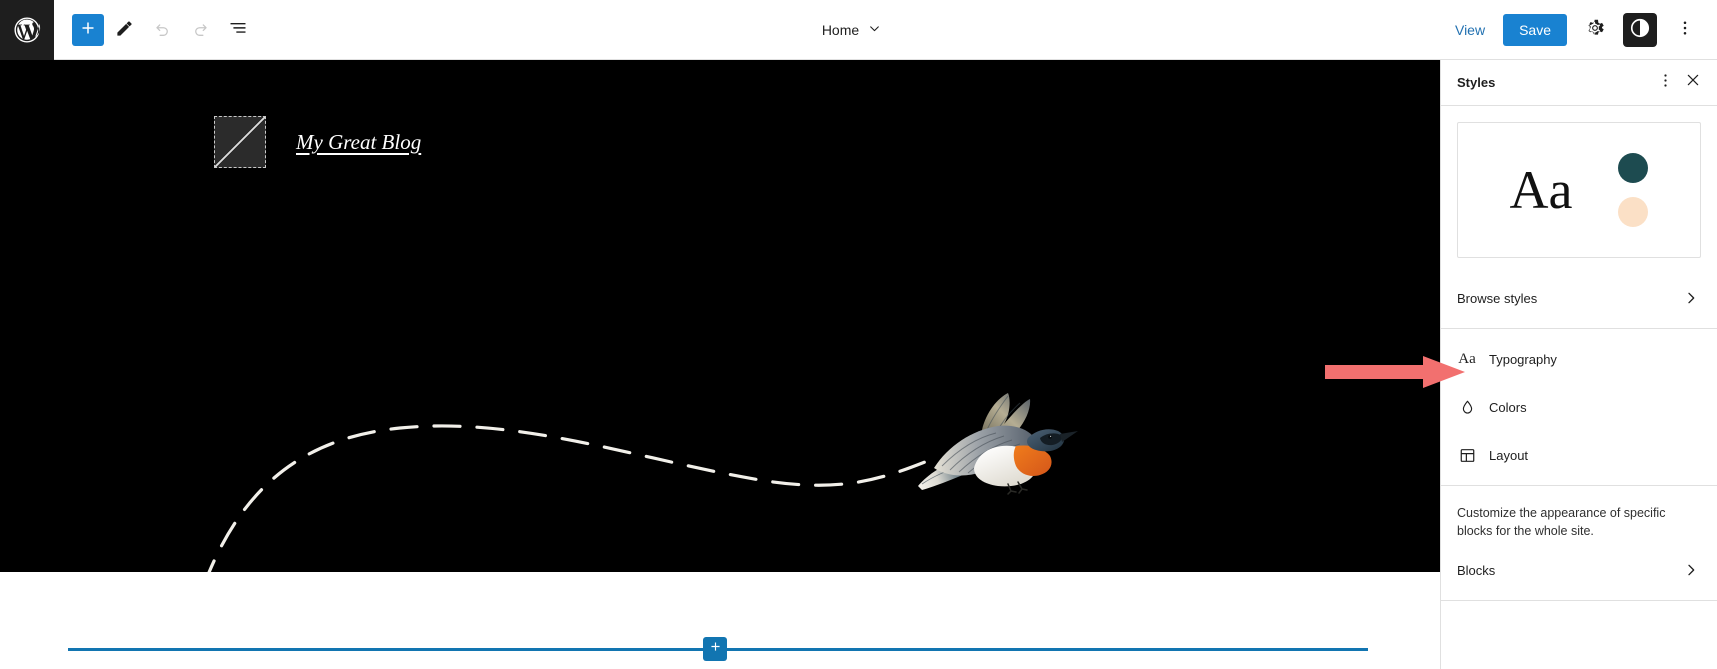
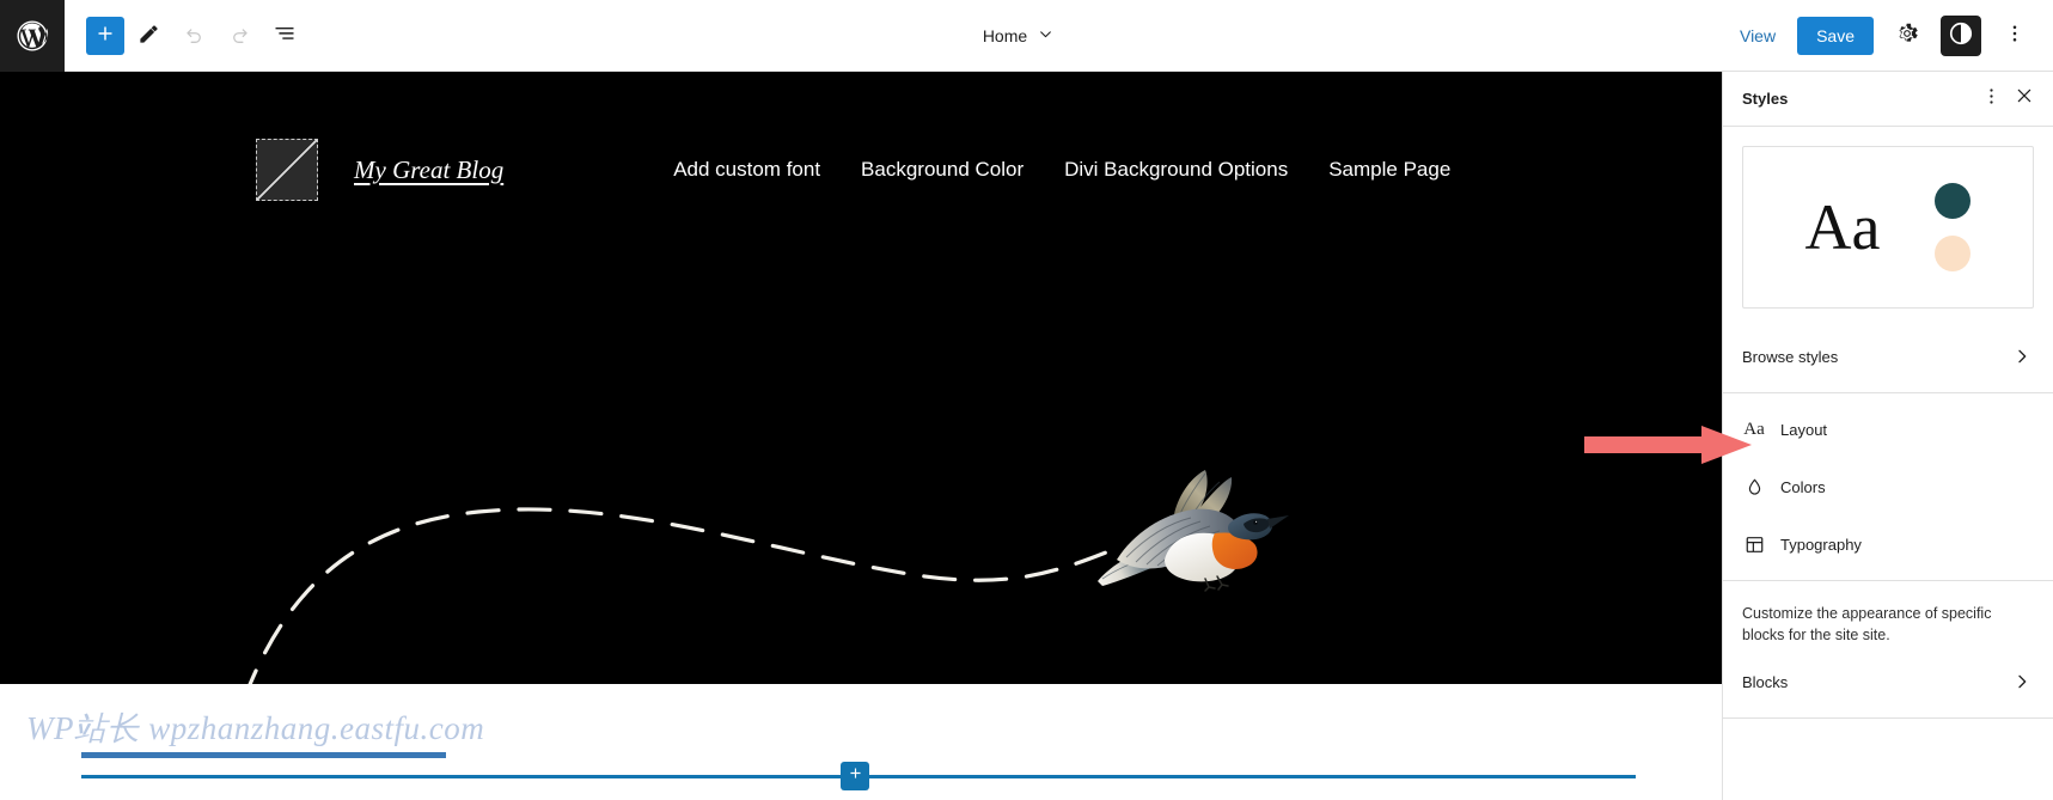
  Home
  View
  Save
  My Great Blog
+ Add custom font
+ Background Color
+ Divi Background Options
+ Sample Page
+ WP站长 wpzhanzhang.eastfu.com
  Styles
  Aa
  Browse styles
  Aa
- Typography
+ Layout
  Colors
- Layout
+ Typography
- Customize the appearance of specific blocks for the whole site.
+ Customize the appearance of specific blocks for the site site.
  Blocks
